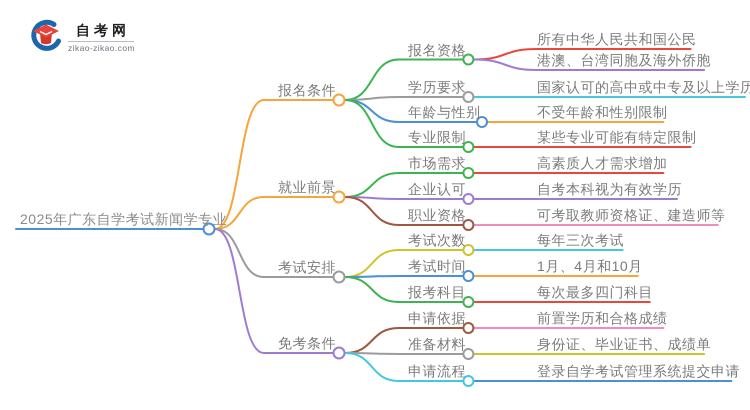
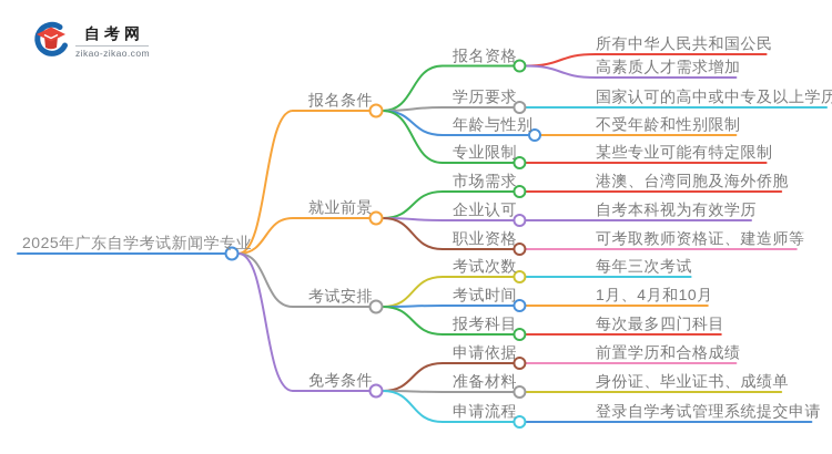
  自考网
  zikao-zikao.com
  2025年广东自学考试新闻学专业
  报名条件
  报名资格
  所有中华人民共和国公民
- 港澳、台湾同胞及海外侨胞
+ 高素质人才需求增加
  学历要求
  国家认可的高中或中专及以上学历
  年龄与性别
  不受年龄和性别限制
  专业限制
  某些专业可能有特定限制
  就业前景
  市场需求
- 高素质人才需求增加
+ 港澳、台湾同胞及海外侨胞
  企业认可
  自考本科视为有效学历
  职业资格
  可考取教师资格证、建造师等
  考试安排
  考试次数
  每年三次考试
  考试时间
  1月、4月和10月
  报考科目
  每次最多四门科目
  免考条件
  申请依据
  前置学历和合格成绩
  准备材料
  身份证、毕业证书、成绩单
  申请流程
  登录自学考试管理系统提交申请
